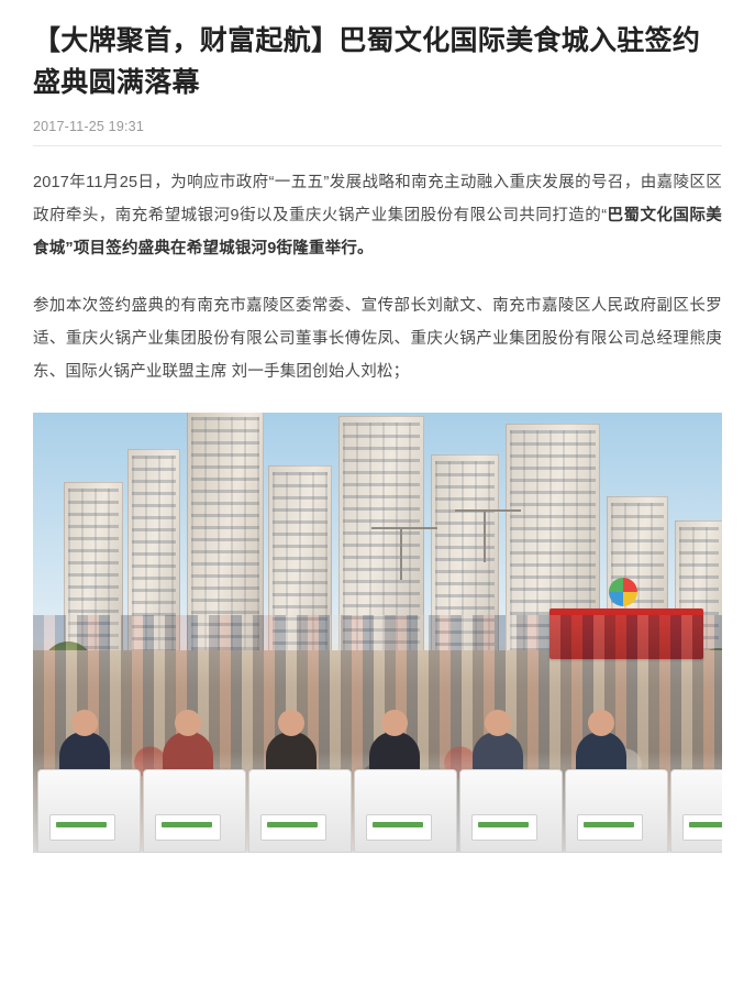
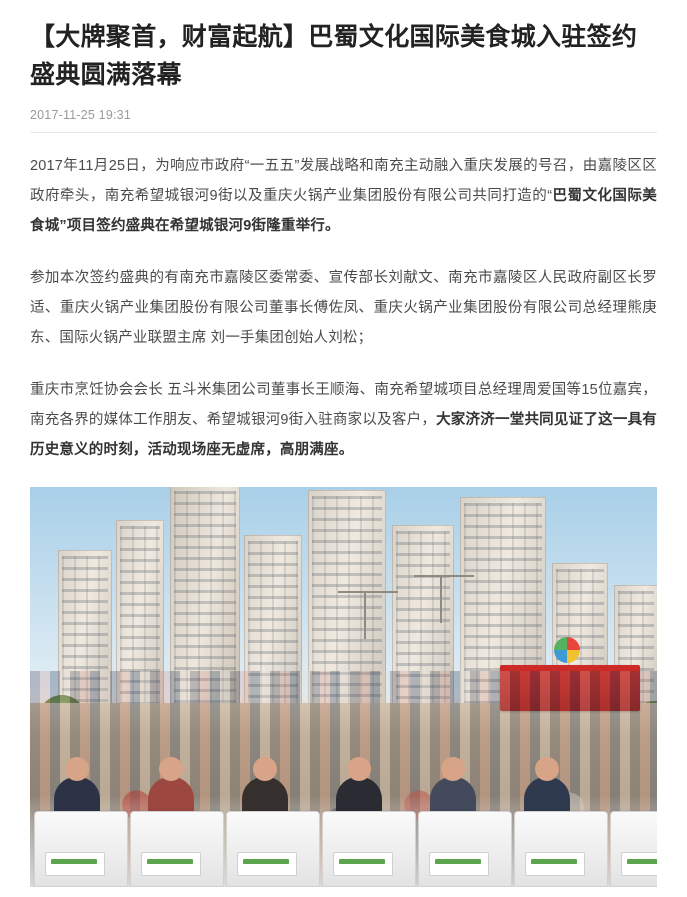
  【大牌聚首，财富起航】巴蜀文化国际美食城入驻签约盛典圆满落幕
  2017-11-25 19:31
  2017年11月25日，为响应市政府“一五五”发展战略和南充主动融入重庆发展的号召，由嘉陵区区政府牵头，南充希望城银河9街以及重庆火锅产业集团股份有限公司共同打造的“巴蜀文化国际美食城”项目签约盛典在希望城银河9街隆重举行。
  参加本次签约盛典的有南充市嘉陵区委常委、宣传部长刘献文、南充市嘉陵区人民政府副区长罗适、重庆火锅产业集团股份有限公司董事长傅佐凤、重庆火锅产业集团股份有限公司总经理熊庚东、国际火锅产业联盟主席 刘一手集团创始人刘松；
+ 重庆市烹饪协会会长 五斗米集团公司董事长王顺海、南充希望城项目总经理周爱国等15位嘉宾，南充各界的媒体工作朋友、希望城银河9街入驻商家以及客户，大家济济一堂共同见证了这一具有历史意义的时刻，活动现场座无虚席，高朋满座。
